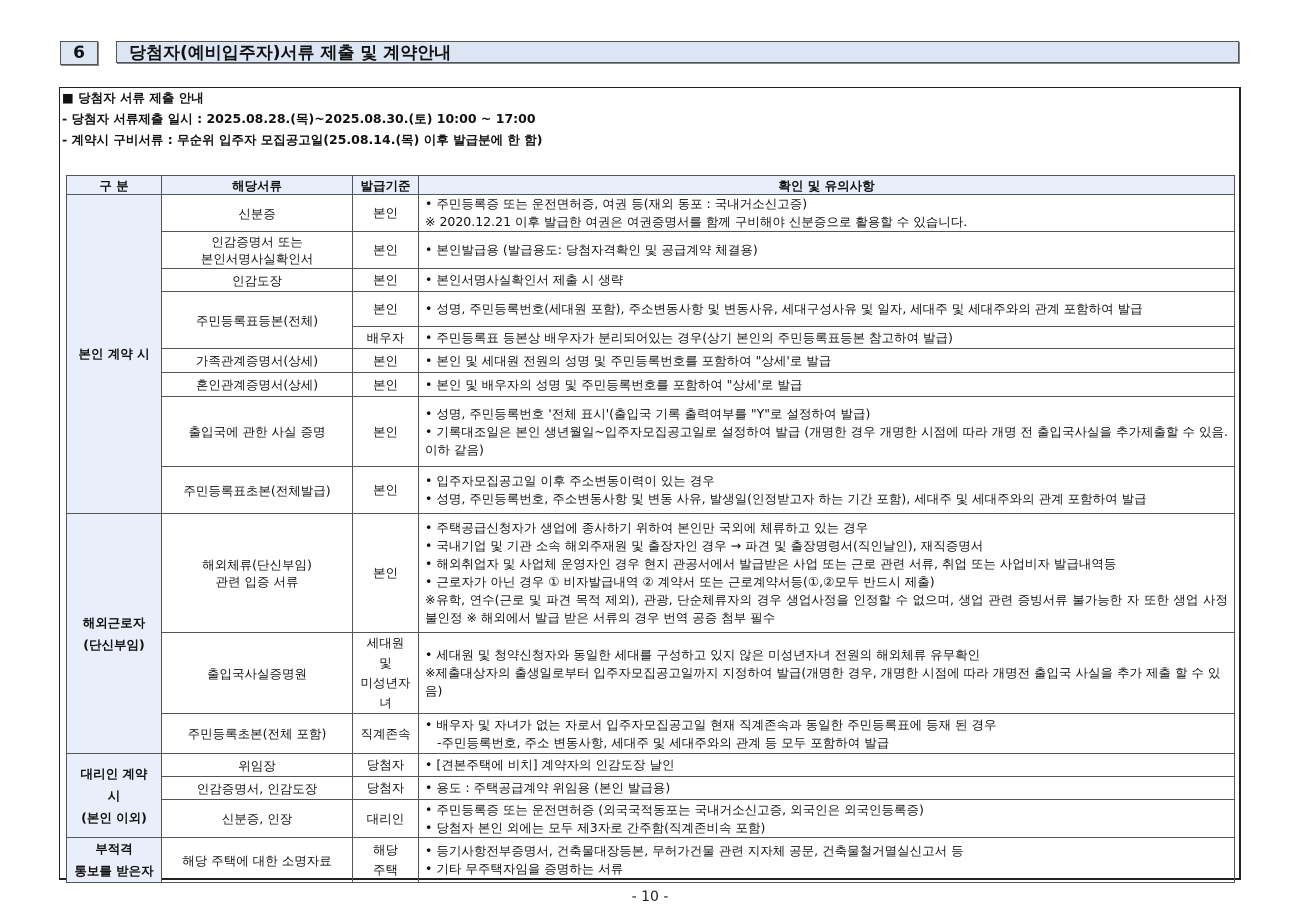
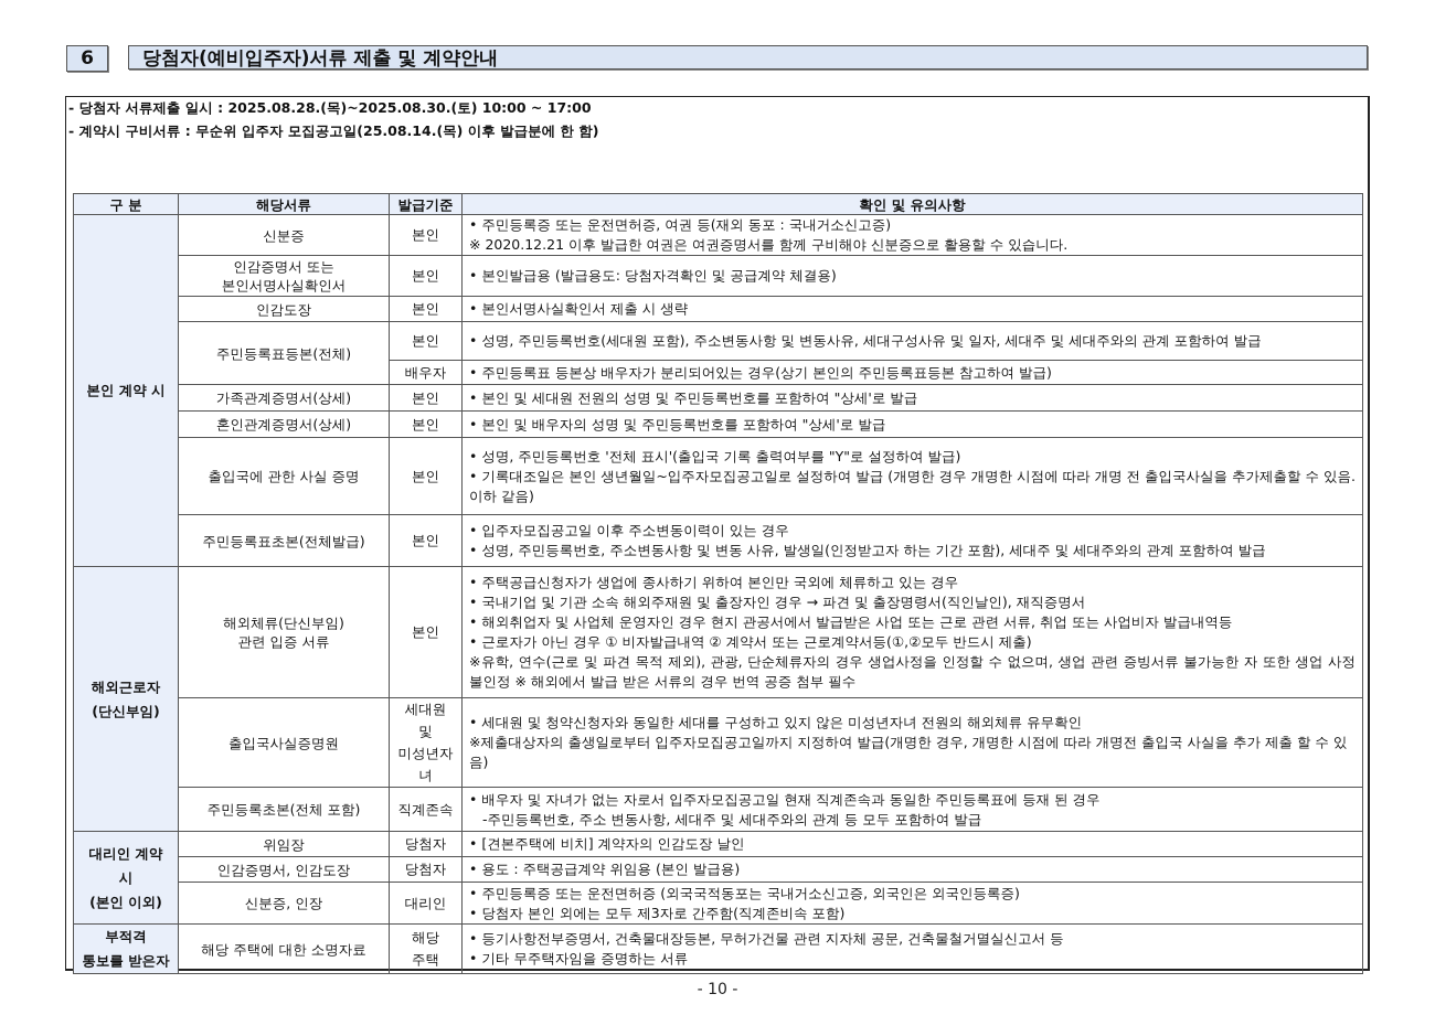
  6
  당첨자(예비입주자)서류 제출 및 계약안내
- ■ 당첨자 서류 제출 안내
  - 당첨자 서류제출 일시 : 2025.08.28.(목)~2025.08.30.(토) 10:00 ~ 17:00
  - 계약시 구비서류 : 무순위 입주자 모집공고일(25.08.14.(목) 이후 발급분에 한 함)
  구 분	해당서류	발급기준	확인 및 유의사항
  본인 계약 시	신분증	본인	주민등록증 또는 운전면허증, 여권 등(재외 동포 : 국내거소신고증)※ 2020.12.21 이후 발급한 여권은 여권증명서를 함께 구비해야 신분증으로 활용할 수 있습니다.
  인감증명서 또는본인서명사실확인서	본인	본인발급용 (발급용도: 당첨자격확인 및 공급계약 체결용)
  인감도장	본인	본인서명사실확인서 제출 시 생략
  주민등록표등본(전체)	본인	성명, 주민등록번호(세대원 포함), 주소변동사항 및 변동사유, 세대구성사유 및 일자, 세대주 및 세대주와의 관계 포함하여 발급
  배우자	주민등록표 등본상 배우자가 분리되어있는 경우(상기 본인의 주민등록표등본 참고하여 발급)
  가족관계증명서(상세)	본인	본인 및 세대원 전원의 성명 및 주민등록번호를 포함하여 "상세'로 발급
  혼인관계증명서(상세)	본인	본인 및 배우자의 성명 및 주민등록번호를 포함하여 "상세'로 발급
  출입국에 관한 사실 증명	본인	성명, 주민등록번호 '전체 표시'(출입국 기록 출력여부를 "Y"로 설정하여 발급)기록대조일은 본인 생년월일~입주자모집공고일로 설정하여 발급 (개명한 경우 개명한 시점에 따라 개명 전 출입국사실을 추가제출할 수 있음. 이하 같음)
  주민등록표초본(전체발급)	본인	입주자모집공고일 이후 주소변동이력이 있는 경우성명, 주민등록번호, 주소변동사항 및 변동 사유, 발생일(인정받고자 하는 기간 포함), 세대주 및 세대주와의 관계 포함하여 발급
  해외근로자(단신부임)	해외체류(단신부임)관련 입증 서류	본인	주택공급신청자가 생업에 종사하기 위하여 본인만 국외에 체류하고 있는 경우국내기업 및 기관 소속 해외주재원 및 출장자인 경우 → 파견 및 출장명령서(직인날인), 재직증명서해외취업자 및 사업체 운영자인 경우 현지 관공서에서 발급받은 사업 또는 근로 관련 서류, 취업 또는 사업비자 발급내역등근로자가 아닌 경우 ① 비자발급내역 ② 계약서 또는 근로계약서등(①,②모두 반드시 제출)※유학, 연수(근로 및 파견 목적 제외), 관광, 단순체류자의 경우 생업사정을 인정할 수 없으며, 생업 관련 증빙서류 불가능한 자 또한 생업 사정 불인정 ※ 해외에서 발급 받은 서류의 경우 번역 공증 첨부 필수
  출입국사실증명원	세대원 및미성년자녀	세대원 및 청약신청자와 동일한 세대를 구성하고 있지 않은 미성년자녀 전원의 해외체류 유무확인※제출대상자의 출생일로부터 입주자모집공고일까지 지정하여 발급(개명한 경우, 개명한 시점에 따라 개명전 출입국 사실을 추가 제출 할 수 있음)
  주민등록초본(전체 포함)	직계존속	배우자 및 자녀가 없는 자로서 입주자모집공고일 현재 직계존속과 동일한 주민등록표에 등재 된 경우-주민등록번호, 주소 변동사항, 세대주 및 세대주와의 관계 등 모두 포함하여 발급
  대리인 계약 시(본인 이외)	위임장	당첨자	[견본주택에 비치] 계약자의 인감도장 날인
  인감증명서, 인감도장	당첨자	용도 : 주택공급계약 위임용 (본인 발급용)
  신분증, 인장	대리인	주민등록증 또는 운전면허증 (외국국적동포는 국내거소신고증, 외국인은 외국인등록증)당첨자 본인 외에는 모두 제3자로 간주함(직계존비속 포함)
  부적격통보를 받은자	해당 주택에 대한 소명자료	해당주택	등기사항전부증명서, 건축물대장등본, 무허가건물 관련 지자체 공문, 건축물철거멸실신고서 등기타 무주택자임을 증명하는 서류
  - 10 -
